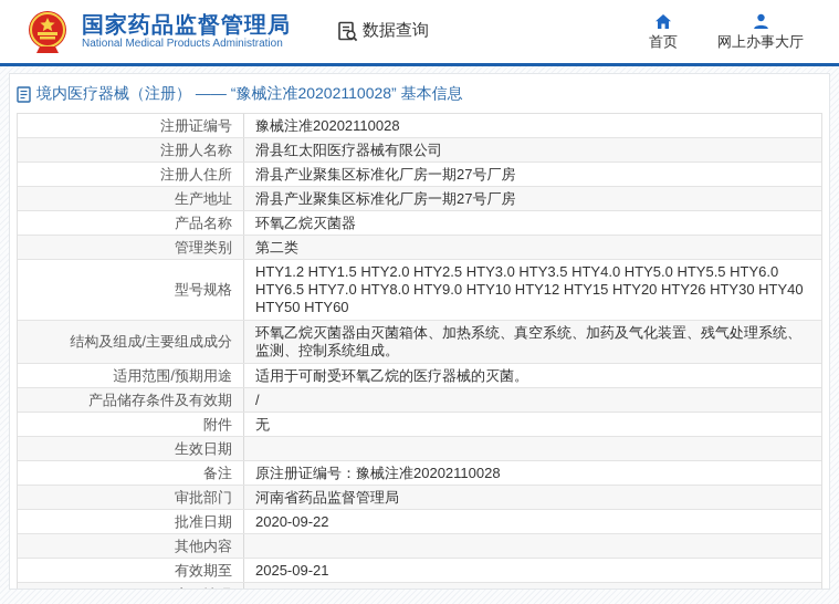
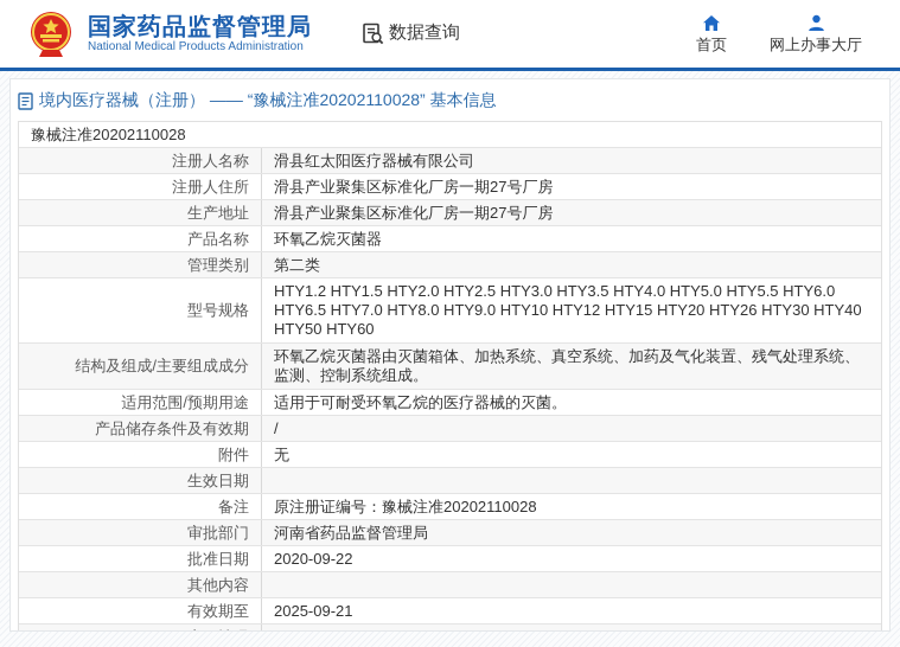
  国家药品监督管理局
  National Medical Products Administration
  数据查询
  首页
  网上办事大厅
  境内医疗器械（注册） —— “豫械注准20202110028” 基本信息
- 注册证编号
  豫械注准20202110028
  注册人名称
  滑县红太阳医疗器械有限公司
  注册人住所
  滑县产业聚集区标准化厂房一期27号厂房
  生产地址
  滑县产业聚集区标准化厂房一期27号厂房
  产品名称
  环氧乙烷灭菌器
  管理类别
  第二类
  型号规格
  HTY1.2 HTY1.5 HTY2.0 HTY2.5 HTY3.0 HTY3.5 HTY4.0 HTY5.0 HTY5.5 HTY6.0 HTY6.5 HTY7.0 HTY8.0 HTY9.0 HTY10 HTY12 HTY15 HTY20 HTY26 HTY30 HTY40 HTY50 HTY60
  结构及组成/主要组成成分
  环氧乙烷灭菌器由灭菌箱体、加热系统、真空系统、加药及气化装置、残气处理系统、监测、控制系统组成。
  适用范围/预期用途
  适用于可耐受环氧乙烷的医疗器械的灭菌。
  产品储存条件及有效期
  /
  附件
  无
  生效日期
  备注
  原注册证编号：豫械注准20202110028
  审批部门
  河南省药品监督管理局
  批准日期
  2020-09-22
  其他内容
  有效期至
  2025-09-21
